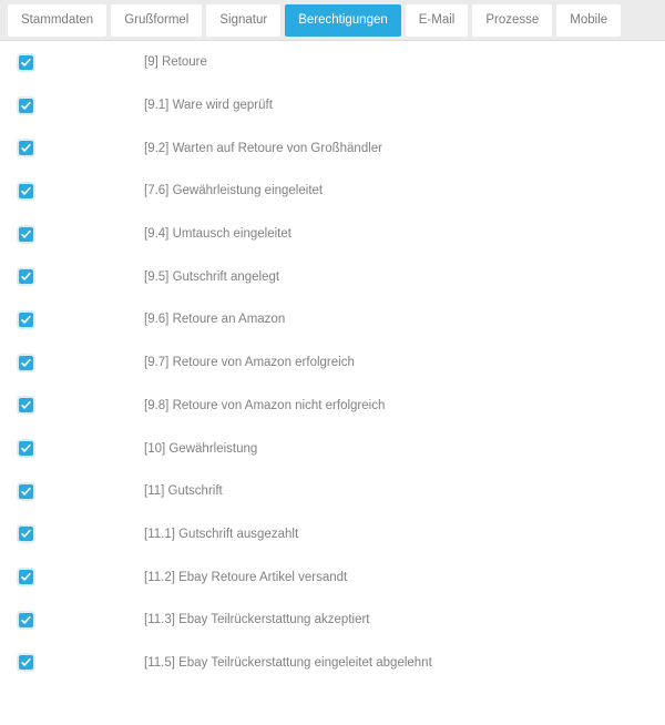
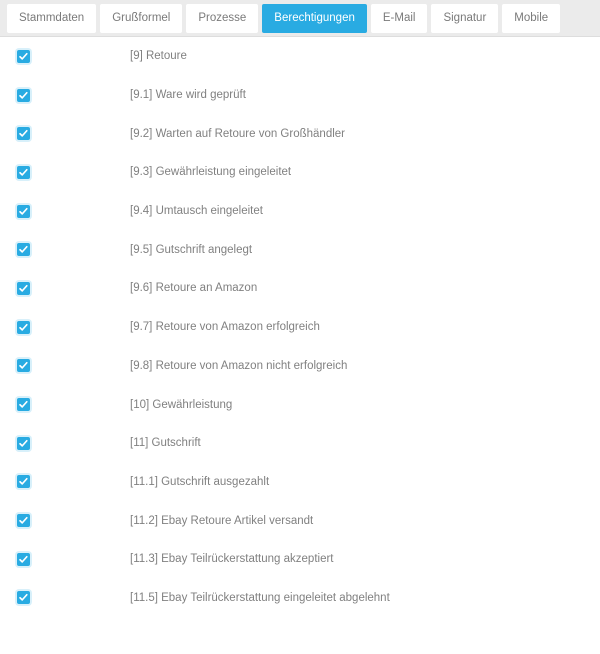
  Stammdaten
  Grußformel
- Signatur
+ Prozesse
  Berechtigungen
  E-Mail
- Prozesse
+ Signatur
  Mobile
  [9] Retoure
  [9.1] Ware wird geprüft
  [9.2] Warten auf Retoure von Großhändler
- [7.6] Gewährleistung eingeleitet
+ [9.3] Gewährleistung eingeleitet
  [9.4] Umtausch eingeleitet
  [9.5] Gutschrift angelegt
  [9.6] Retoure an Amazon
  [9.7] Retoure von Amazon erfolgreich
  [9.8] Retoure von Amazon nicht erfolgreich
  [10] Gewährleistung
  [11] Gutschrift
  [11.1] Gutschrift ausgezahlt
  [11.2] Ebay Retoure Artikel versandt
  [11.3] Ebay Teilrückerstattung akzeptiert
  [11.5] Ebay Teilrückerstattung eingeleitet abgelehnt
